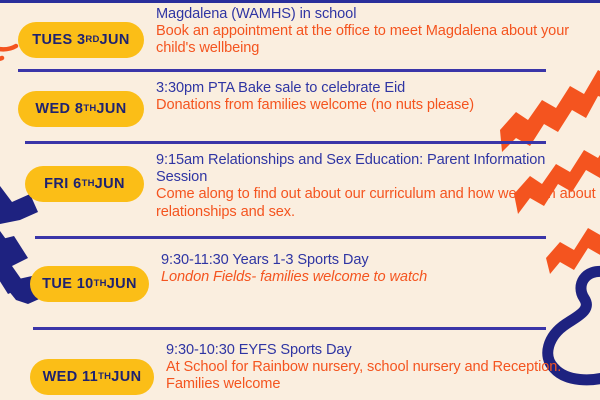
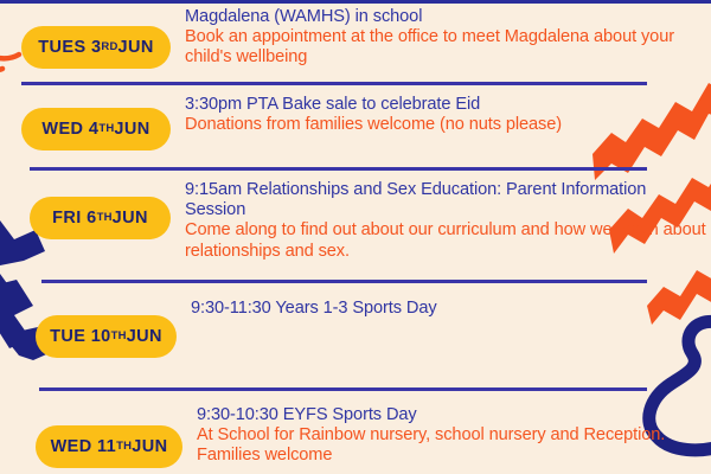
  TUES 3
  RD
  JUN
  Magdalena (WAMHS) in school
  Book an appointment at the office to meet Magdalena about your child's wellbeing
- WED 8
+ WED 4
  TH
  JUN
  3:30pm PTA Bake sale to celebrate Eid
  Donations from families welcome (no nuts please)
  FRI 6
  TH
  JUN
  9:15am Relationships and Sex Education: Parent Information Session
  Come along to find out about our curriculum and how we teach about relationships and sex.
  TUE 10
  TH
  JUN
  9:30-11:30 Years 1-3 Sports Day
- London Fields- families welcome to watch
  WED 11
  TH
  JUN
  9:30-10:30 EYFS Sports Day
  At School for Rainbow nursery, school nursery and Reception. Families welcome
